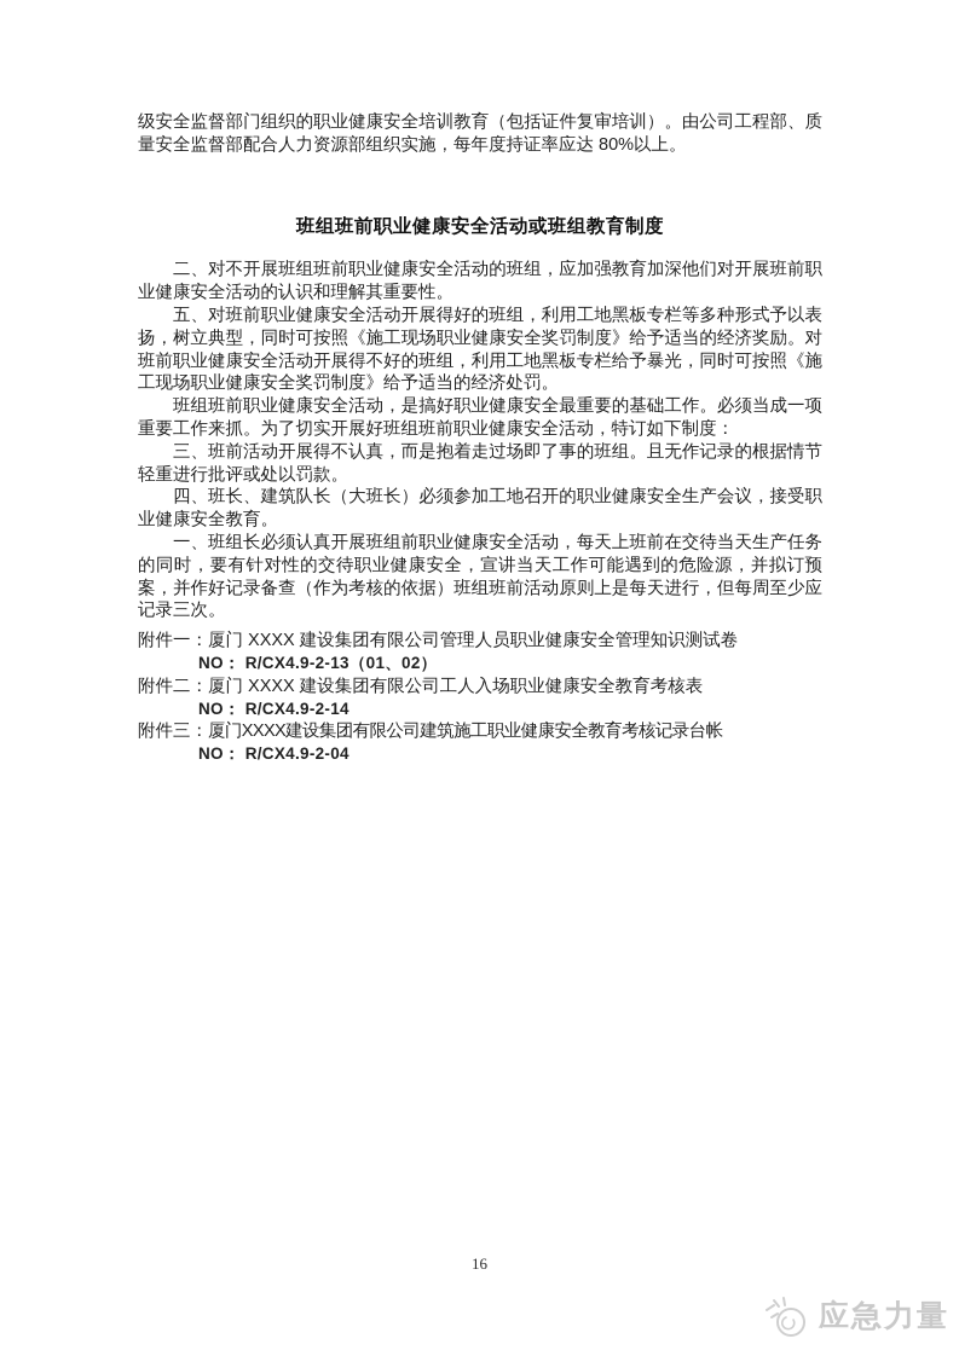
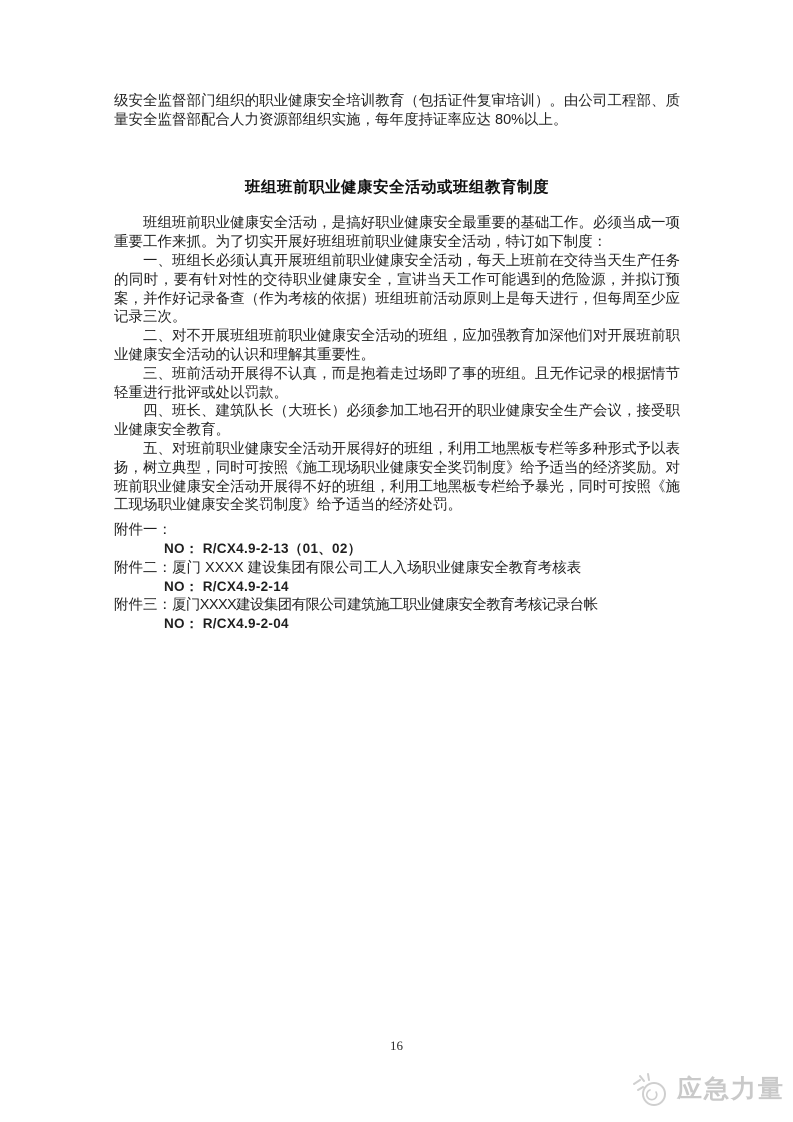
  级安全监督部门组织的职业健康安全培训教育（包括证件复审培训）。由公司工程部、质量安全监督部配合人力资源部组织实施，每年度持证率应达 80%以上。
  班组班前职业健康安全活动或班组教育制度
- 二、对不开展班组班前职业健康安全活动的班组，应加强教育加深他们对开展班前职业健康安全活动的认识和理解其重要性。
+ 班组班前职业健康安全活动，是搞好职业健康安全最重要的基础工作。必须当成一项重要工作来抓。为了切实开展好班组班前职业健康安全活动，特订如下制度：
- 五、对班前职业健康安全活动开展得好的班组，利用工地黑板专栏等多种形式予以表扬，树立典型，同时可按照《施工现场职业健康安全奖罚制度》给予适当的经济奖励。对班前职业健康安全活动开展得不好的班组，利用工地黑板专栏给予暴光，同时可按照《施工现场职业健康安全奖罚制度》给予适当的经济处罚。
+ 一、班组长必须认真开展班组前职业健康安全活动，每天上班前在交待当天生产任务的同时，要有针对性的交待职业健康安全，宣讲当天工作可能遇到的危险源，并拟订预案，并作好记录备查（作为考核的依据）班组班前活动原则上是每天进行，但每周至少应记录三次。
- 班组班前职业健康安全活动，是搞好职业健康安全最重要的基础工作。必须当成一项重要工作来抓。为了切实开展好班组班前职业健康安全活动，特订如下制度：
+ 二、对不开展班组班前职业健康安全活动的班组，应加强教育加深他们对开展班前职业健康安全活动的认识和理解其重要性。
  三、班前活动开展得不认真，而是抱着走过场即了事的班组。且无作记录的根据情节轻重进行批评或处以罚款。
  四、班长、建筑队长（大班长）必须参加工地召开的职业健康安全生产会议，接受职业健康安全教育。
- 一、班组长必须认真开展班组前职业健康安全活动，每天上班前在交待当天生产任务的同时，要有针对性的交待职业健康安全，宣讲当天工作可能遇到的危险源，并拟订预案，并作好记录备查（作为考核的依据）班组班前活动原则上是每天进行，但每周至少应记录三次。
+ 五、对班前职业健康安全活动开展得好的班组，利用工地黑板专栏等多种形式予以表扬，树立典型，同时可按照《施工现场职业健康安全奖罚制度》给予适当的经济奖励。对班前职业健康安全活动开展得不好的班组，利用工地黑板专栏给予暴光，同时可按照《施工现场职业健康安全奖罚制度》给予适当的经济处罚。
  附件一：
- 厦门 XXXX 建设集团有限公司管理人员职业健康安全管理知识测试卷
  NO： R/CX4.9-2-13（01、02）
  附件二：
  厦门 XXXX 建设集团有限公司工人入场职业健康安全教育考核表
  NO： R/CX4.9-2-14
  附件三：
  厦门XXXX建设集团有限公司建筑施工职业健康安全教育考核记录台帐
  NO： R/CX4.9-2-04
  16
  应急力量
